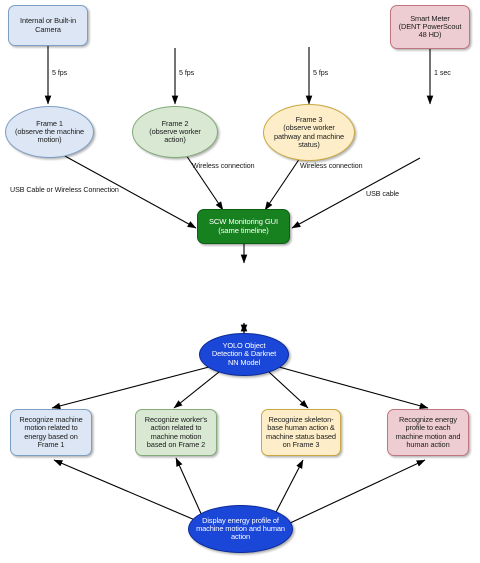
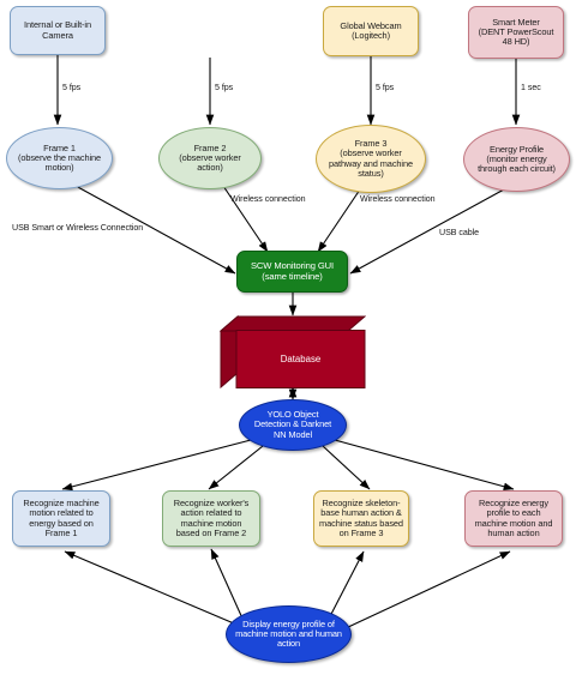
  Internal or Built-in
  Camera
+ Global Webcam
+ (Logitech)
  Smart Meter
  (DENT PowerScout
  48 HD)
  5 fps
  5 fps
  5 fps
  1 sec
  Frame 1
  (observe the machine
  motion)
  Frame 2
  (observe worker
  action)
  Frame 3
  (observe worker
  pathway and machine
  status)
+ Energy Profile
+ (monitor energy
+ through each circuit)
- USB Cable or Wireless Connection
+ USB Smart or Wireless Connection
  Wireless connection
  Wireless connection
  USB cable
  SCW Monitoring GUI
  (same timeline)
+ Database
  YOLO Object
  Detection & Darknet
  NN Model
  Recognize machine
  motion related to
  energy based on
  Frame 1
  Recognize worker's
  action related to
  machine motion
  based on Frame 2
  Recognize skeleton-
  base human action &
  machine status based
  on Frame 3
  Recognize energy
  profile to each
  machine motion and
  human action
  Display energy profile of
  machine motion and human
  action
